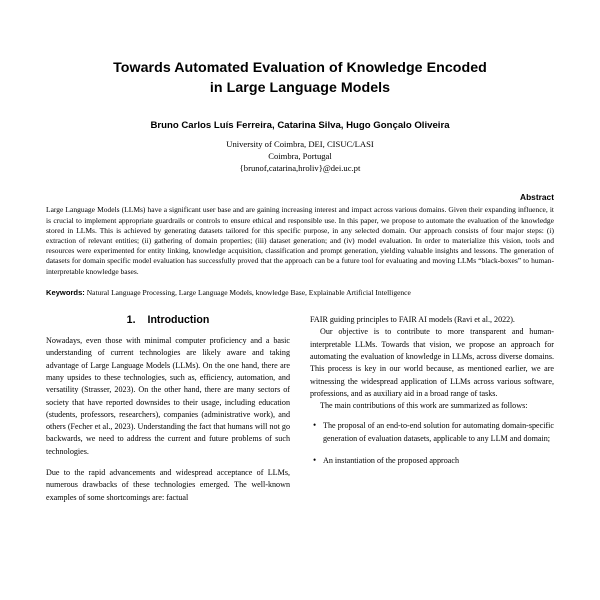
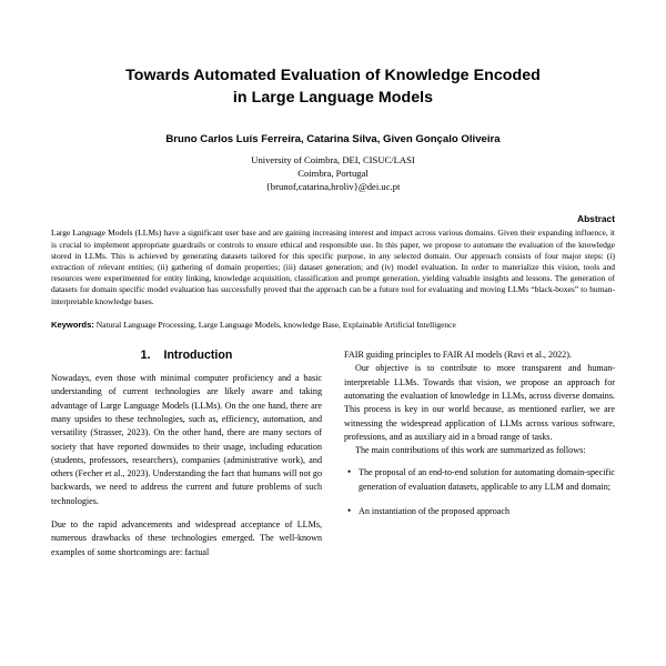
  Towards Automated Evaluation of Knowledge Encoded
  in Large Language Models
- Bruno Carlos Luís Ferreira, Catarina Silva, Hugo Gonçalo Oliveira
+ Bruno Carlos Luís Ferreira, Catarina Silva, Given Gonçalo Oliveira
  University of Coimbra, DEI, CISUC/LASI
  Coimbra, Portugal
  {brunof,catarina,hroliv}@dei.uc.pt
  Abstract
  Large Language Models (LLMs) have a significant user base and are gaining increasing interest and impact across various domains. Given their expanding influence, it is crucial to implement appropriate guardrails or controls to ensure ethical and responsible use. In this paper, we propose to automate the evaluation of the knowledge stored in LLMs. This is achieved by generating datasets tailored for this specific purpose, in any selected domain. Our approach consists of four major steps: (i) extraction of relevant entities; (ii) gathering of domain properties; (iii) dataset generation; and (iv) model evaluation. In order to materialize this vision, tools and resources were experimented for entity linking, knowledge acquisition, classification and prompt generation, yielding valuable insights and lessons. The generation of datasets for domain specific model evaluation has successfully proved that the approach can be a future tool for evaluating and moving LLMs “black-boxes” to human-interpretable knowledge bases.
  Keywords: Natural Language Processing, Large Language Models, knowledge Base, Explainable Artificial Intelligence
  1. Introduction
  Nowadays, even those with minimal computer proficiency and a basic understanding of current technologies are likely aware and taking advantage of Large Language Models (LLMs). On the one hand, there are many upsides to these technologies, such as, efficiency, automation, and versatility (Strasser, 2023). On the other hand, there are many sectors of society that have reported downsides to their usage, including education (students, professors, researchers), companies (administrative work), and others (Fecher et al., 2023). Understanding the fact that humans will not go backwards, we need to address the current and future problems of such technologies.
  Due to the rapid advancements and widespread acceptance of LLMs, numerous drawbacks of these technologies emerged. The well-known examples of some shortcomings are: factual
  FAIR guiding principles to FAIR AI models (Ravi et al., 2022).
  Our objective is to contribute to more transparent and human-interpretable LLMs. Towards that vision, we propose an approach for automating the evaluation of knowledge in LLMs, across diverse domains. This process is key in our world because, as mentioned earlier, we are witnessing the widespread application of LLMs across various software, professions, and as auxiliary aid in a broad range of tasks.
  The main contributions of this work are summarized as follows:
  The proposal of an end-to-end solution for automating domain-specific generation of evaluation datasets, applicable to any LLM and domain;
  An instantiation of the proposed approach
